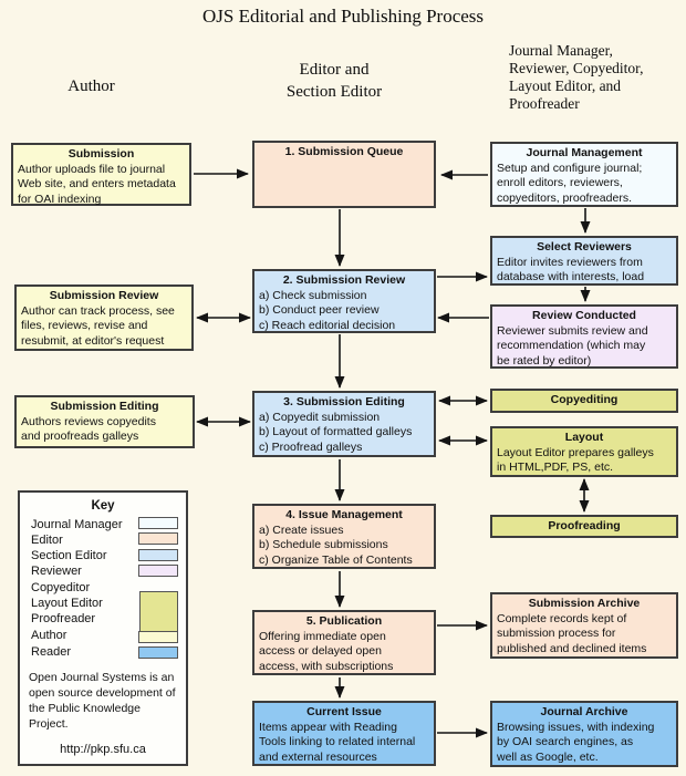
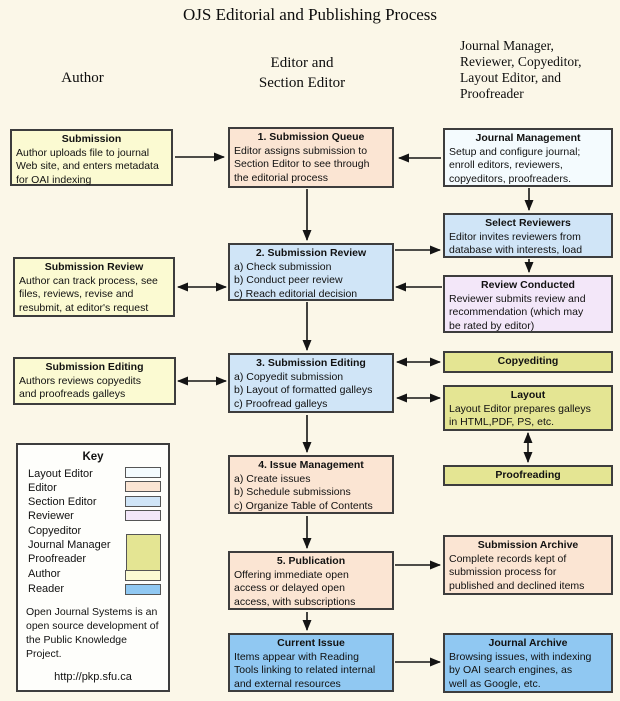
  OJS Editorial and Publishing Process
  Author
  Editor and
  Section Editor
  Journal Manager,
  Reviewer, Copyeditor,
  Layout Editor, and
  Proofreader
  Submission
  Author uploads file to journal
  Web site, and enters metadata
  for OAI indexing
  1. Submission Queue
+ Editor assigns submission to
+ Section Editor to see through
+ the editorial process
  Journal Management
  Setup and configure journal;
  enroll editors, reviewers,
  copyeditors, proofreaders.
  Select Reviewers
  Editor invites reviewers from
  database with interests, load
  Review Conducted
  Reviewer submits review and
  recommendation (which may
  be rated by editor)
  Submission Review
  Author can track process, see
  files, reviews, revise and
  resubmit, at editor's request
  2. Submission Review
  a) Check submission
  b) Conduct peer review
  c) Reach editorial decision
  Submission Editing
  Authors reviews copyedits
  and proofreads galleys
  3. Submission Editing
  a) Copyedit submission
  b) Layout of formatted galleys
  c) Proofread galleys
  Copyediting
  Layout
  Layout Editor prepares galleys
  in HTML,PDF, PS, etc.
  Proofreading
  4. Issue Management
  a) Create issues
  b) Schedule submissions
  c) Organize Table of Contents
  5. Publication
  Offering immediate open
  access or delayed open
  access, with subscriptions
  Submission Archive
  Complete records kept of
  submission process for
  published and declined items
  Current Issue
  Items appear with Reading
  Tools linking to related internal
  and external resources
  Journal Archive
  Browsing issues, with indexing
  by OAI search engines, as
  well as Google, etc.
  Key
- Journal Manager
+ Layout Editor
  Editor
  Section Editor
  Reviewer
  Copyeditor
- Layout Editor
+ Journal Manager
  Proofreader
  Author
  Reader
  Open Journal Systems is an
  open source development of
  the Public Knowledge
  Project.
  http://pkp.sfu.ca
